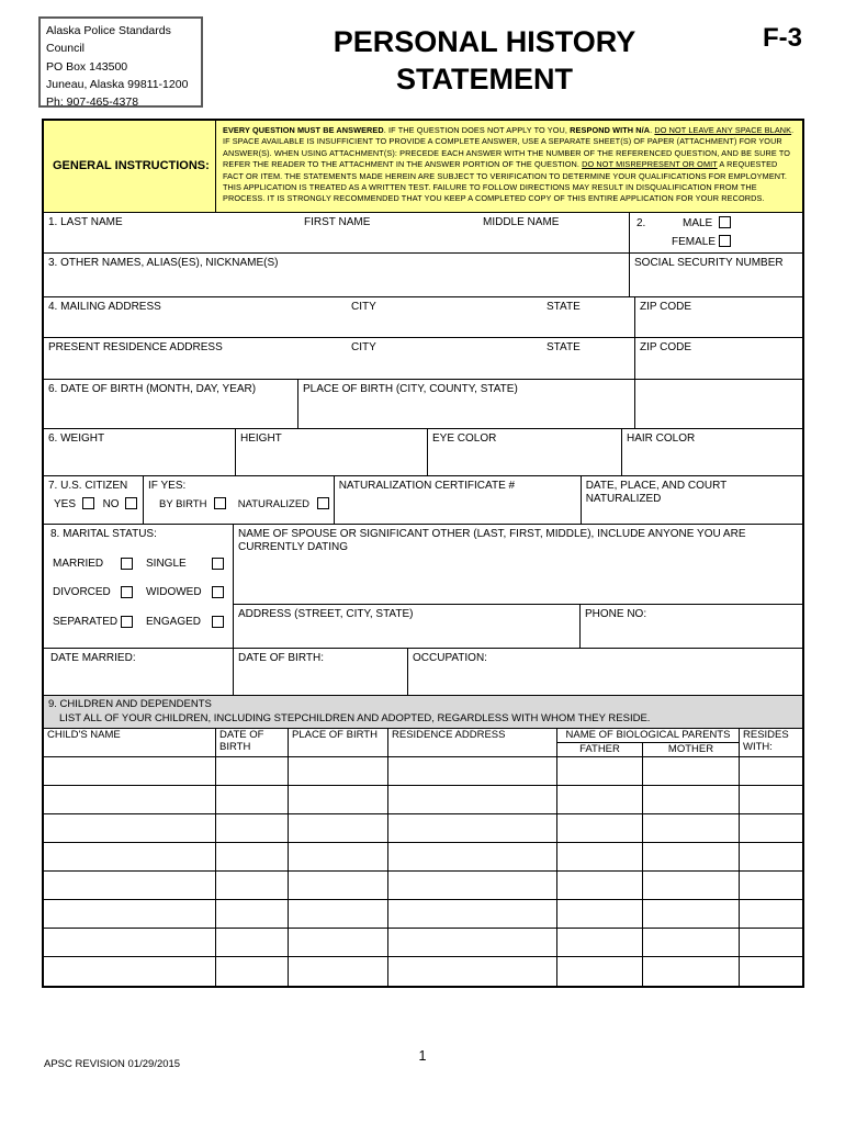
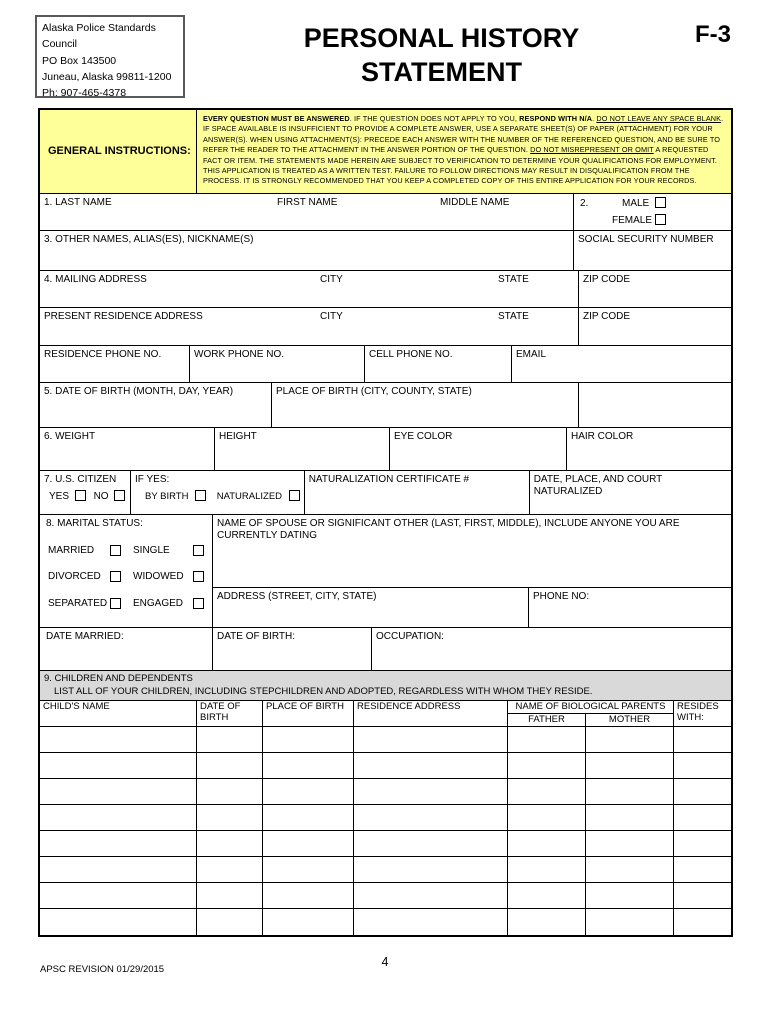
  Alaska Police Standards Council
  PO Box 143500
  Juneau, Alaska 99811-1200
  Ph: 907-465-4378
  PERSONAL HISTORY
  STATEMENT
  F-3
  GENERAL INSTRUCTIONS:
  EVERY QUESTION MUST BE ANSWERED. IF THE QUESTION DOES NOT APPLY TO YOU, RESPOND WITH N/A. DO NOT LEAVE ANY SPACE BLANK. IF SPACE AVAILABLE IS INSUFFICIENT TO PROVIDE A COMPLETE ANSWER, USE A SEPARATE SHEET(S) OF PAPER (ATTACHMENT) FOR YOUR ANSWER(S). WHEN USING ATTACHMENT(S): PRECEDE EACH ANSWER WITH THE NUMBER OF THE REFERENCED QUESTION, AND BE SURE TO REFER THE READER TO THE ATTACHMENT IN THE ANSWER PORTION OF THE QUESTION. DO NOT MISREPRESENT OR OMIT A REQUESTED FACT OR ITEM. THE STATEMENTS MADE HEREIN ARE SUBJECT TO VERIFICATION TO DETERMINE YOUR QUALIFICATIONS FOR EMPLOYMENT. THIS APPLICATION IS TREATED AS A WRITTEN TEST. FAILURE TO FOLLOW DIRECTIONS MAY RESULT IN DISQUALIFICATION FROM THE PROCESS. IT IS STRONGLY RECOMMENDED THAT YOU KEEP A COMPLETED COPY OF THIS ENTIRE APPLICATION FOR YOUR RECORDS.
  1. LAST NAME
  FIRST NAME
  MIDDLE NAME
  2.
  MALE
  FEMALE
  3. OTHER NAMES, ALIAS(ES), NICKNAME(S)
  SOCIAL SECURITY NUMBER
  4. MAILING ADDRESS
  CITY
  STATE
  ZIP CODE
  PRESENT RESIDENCE ADDRESS
  CITY
  STATE
  ZIP CODE
+ RESIDENCE PHONE NO.
+ WORK PHONE NO.
+ CELL PHONE NO.
+ EMAIL
- 6. DATE OF BIRTH (MONTH, DAY, YEAR)
+ 5. DATE OF BIRTH (MONTH, DAY, YEAR)
  PLACE OF BIRTH (CITY, COUNTY, STATE)
  6. WEIGHT
  HEIGHT
  EYE COLOR
  HAIR COLOR
  7. U.S. CITIZEN
  YES NO
  IF YES:
  BY BIRTH NATURALIZED
  NATURALIZATION CERTIFICATE #
  DATE, PLACE, AND COURT NATURALIZED
  8. MARITAL STATUS:
  MARRIED
  SINGLE
  DIVORCED
  WIDOWED
  SEPARATED
  ENGAGED
  NAME OF SPOUSE OR SIGNIFICANT OTHER (LAST, FIRST, MIDDLE), INCLUDE ANYONE YOU ARE CURRENTLY DATING
  ADDRESS (STREET, CITY, STATE)
  PHONE NO:
  DATE MARRIED:
  DATE OF BIRTH:
  OCCUPATION:
  9. CHILDREN AND DEPENDENTS
  LIST ALL OF YOUR CHILDREN, INCLUDING STEPCHILDREN AND ADOPTED, REGARDLESS WITH WHOM THEY RESIDE.
  CHILD'S NAME
  DATE OF BIRTH
  PLACE OF BIRTH
  RESIDENCE ADDRESS
  NAME OF BIOLOGICAL PARENTS
  FATHER
  MOTHER
  RESIDES WITH:
  APSC REVISION 01/29/2015
- 1
+ 4
